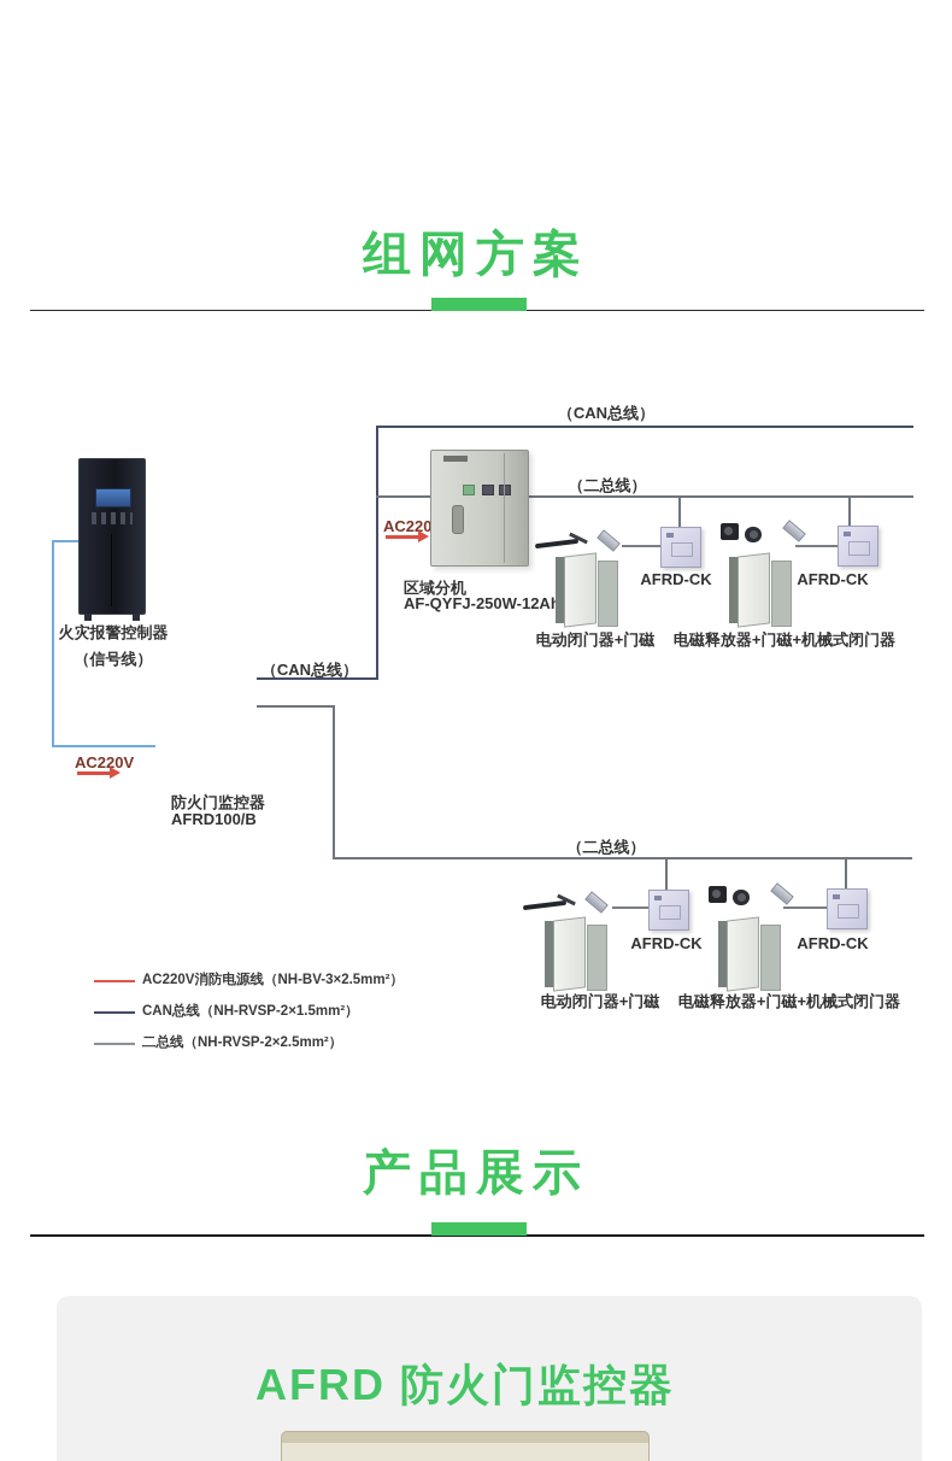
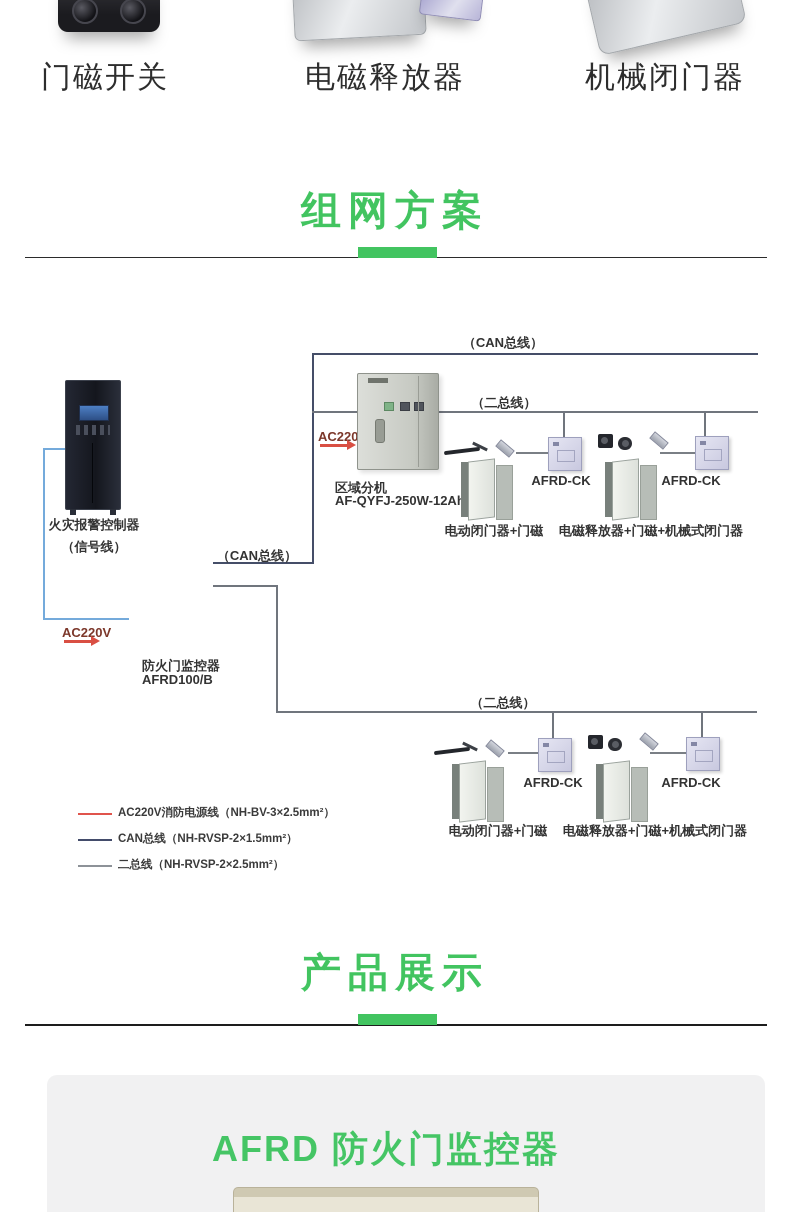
+ 门磁开关
+ 电磁释放器
+ 机械闭门器
  组网方案
  （CAN总线）
  （二总线）
  （CAN总线）
  （二总线）
  AC220
  AC220V
  火灾报警控制器
  （信号线）
  区域分机
  AF-QYFJ-250W-12A
  防火门监控器
  AFRD100/B
  AFRD-CK
  电动闭门器+门磁
  AFRD-CK
  电磁释放器+门磁+机械式闭门器
  AFRD-CK
  电动闭门器+门磁
  AFRD-CK
  电磁释放器+门磁+机械式闭门器
  AC220V消防电源线（NH-BV-3×2.5mm²）
  CAN总线（NH-RVSP-2×1.5mm²）
  二总线（NH-RVSP-2×2.5mm²）
  产品展示
  AFRD 防火门监控器
